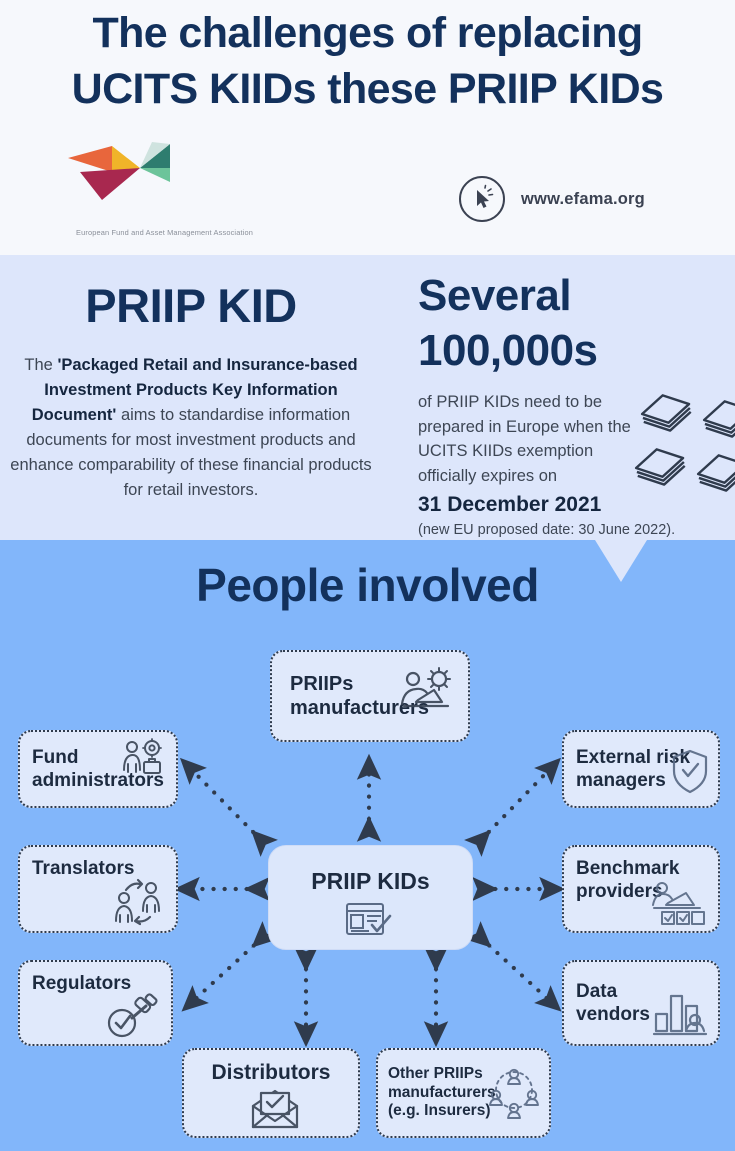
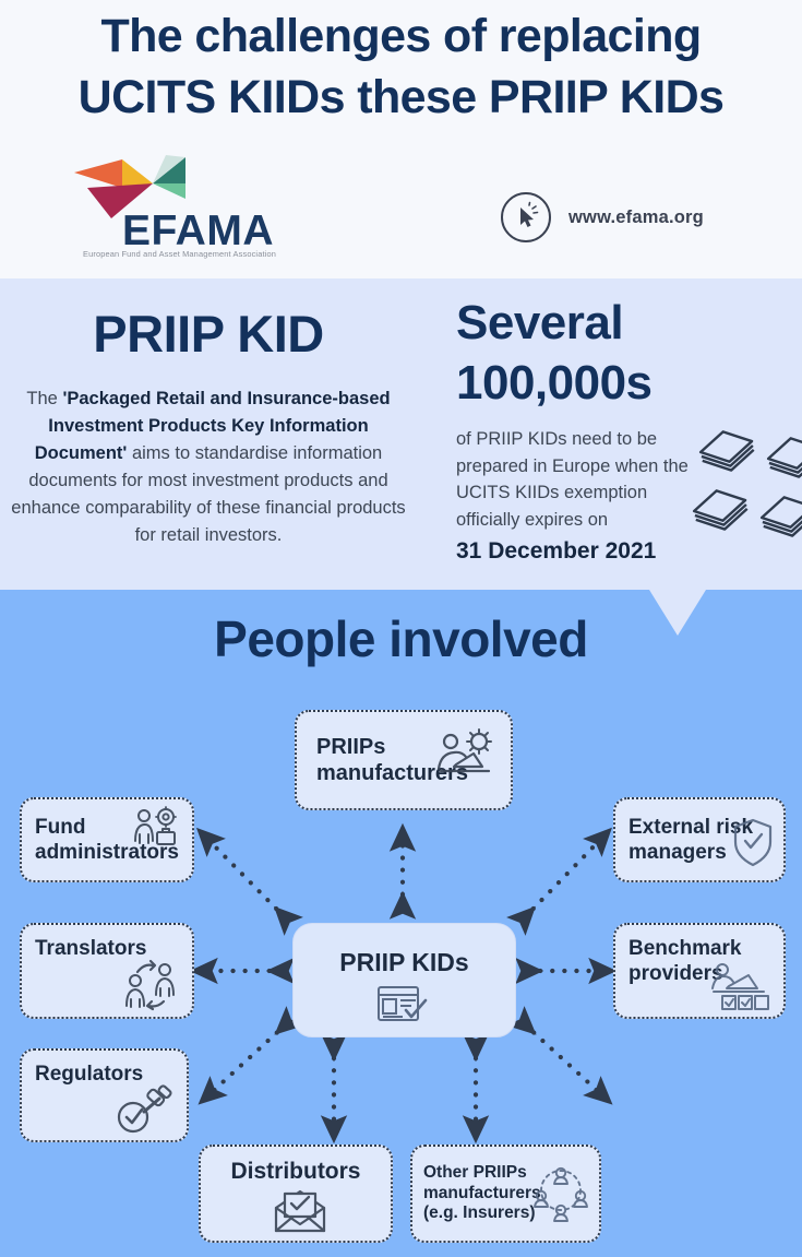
  The challenges of replacing
  UCITS KIIDs these PRIIP KIDs
+ EFAMA
  European Fund and Asset Management Association
  www.efama.org
  PRIIP KID
  The 'Packaged Retail and Insurance-based Investment Products Key Information Document' aims to standardise information documents for most investment products and enhance comparability of these financial products for retail investors.
  Several
  100,000s
  of PRIIP KIDs need to be prepared in Europe when the UCITS KIIDs exemption officially expires on
  31 December 2021
- (new EU proposed date: 30 June 2022).
  People involved
  PRIIP KIDs
  PRIIPs
  manufacturers
  Fund
  administrators
  Translators
  Regulators
  External rik
  managers
  Benchmark
  provider
- Data
- vendors
  Distributors
  Other PRIIPs
  manufacturers
  (e.g. Insurers)
